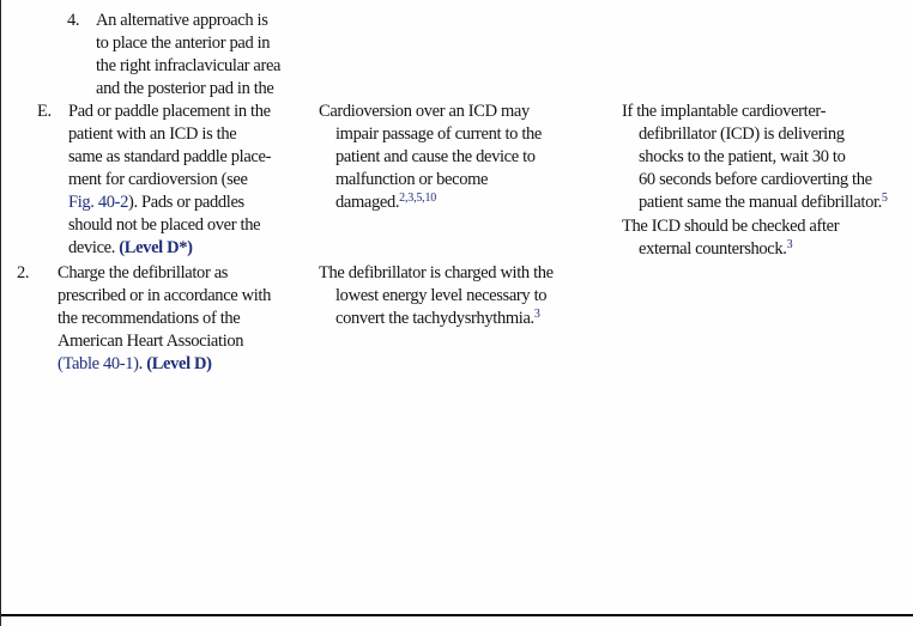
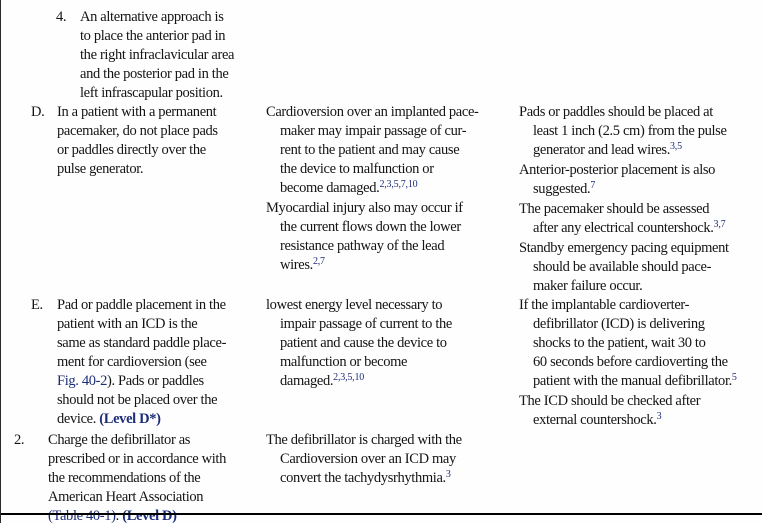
  4.
  An alternative approach is
  to place the anterior pad in
  the right infraclavicular area
  and the posterior pad in the
+ left infrascapular position.
+ D.
+ In a patient with a permanent
+ pacemaker, do not place pads
+ or paddles directly over the
+ pulse generator.
+ Cardioversion over an implanted pace-
+ maker may impair passage of cur-
+ rent to the patient and may cause
+ the device to malfunction or
+ become damaged.2,3,5,7,10
+ Myocardial injury also may occur if
+ the current flows down the lower
+ resistance pathway of the lead
+ wires.2,7
+ Pads or paddles should be placed at
+ least 1 inch (2.5 cm) from the pulse
+ generator and lead wires.3,5
+ Anterior-posterior placement is also
+ suggested.7
+ The pacemaker should be assessed
+ after any electrical countershock.3,7
+ Standby emergency pacing equipment
+ should be available should pace-
+ maker failure occur.
  E.
  Pad or paddle placement in the
  patient with an ICD is the
  same as standard paddle place-
  ment for cardioversion (see
  Fig. 40-2). Pads or paddles
  should not be placed over the
  device. (Level D*)
- Cardioversion over an ICD may
+ lowest energy level necessary to
  impair passage of current to the
  patient and cause the device to
  malfunction or become
  damaged.2,3,5,10
  If the implantable cardioverter-
  defibrillator (ICD) is delivering
  shocks to the patient, wait 30 to
  60 seconds before cardioverting the
- patient same the manual defibrillator.5
+ patient with the manual defibrillator.5
  The ICD should be checked after
  external countershock.3
  2.
  Charge the defibrillator as
  prescribed or in accordance with
  the recommendations of the
  American Heart Association
  (Table 40-1). (Level D)
  The defibrillator is charged with the
- lowest energy level necessary to
+ Cardioversion over an ICD may
  convert the tachydysrhythmia.3
